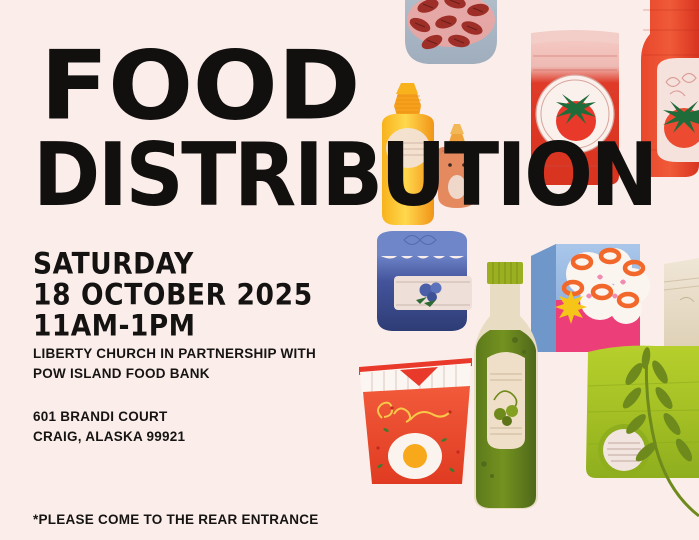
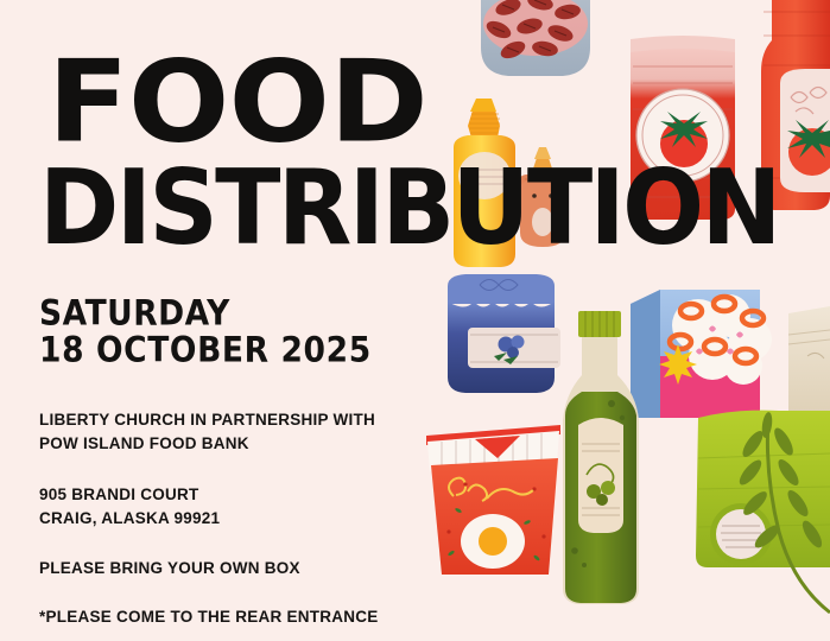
  FOOD
  DISTRIBUTION
  SATURDAY
  18 OCTOBER 2025
- 11AM-1PM
  LIBERTY CHURCH IN PARTNERSHIP WITH
  POW ISLAND FOOD BANK
- 601 BRANDI COURT
+ 905 BRANDI COURT
  CRAIG, ALASKA 99921
+ PLEASE BRING YOUR OWN BOX
  *PLEASE COME TO THE REAR ENTRANCE
